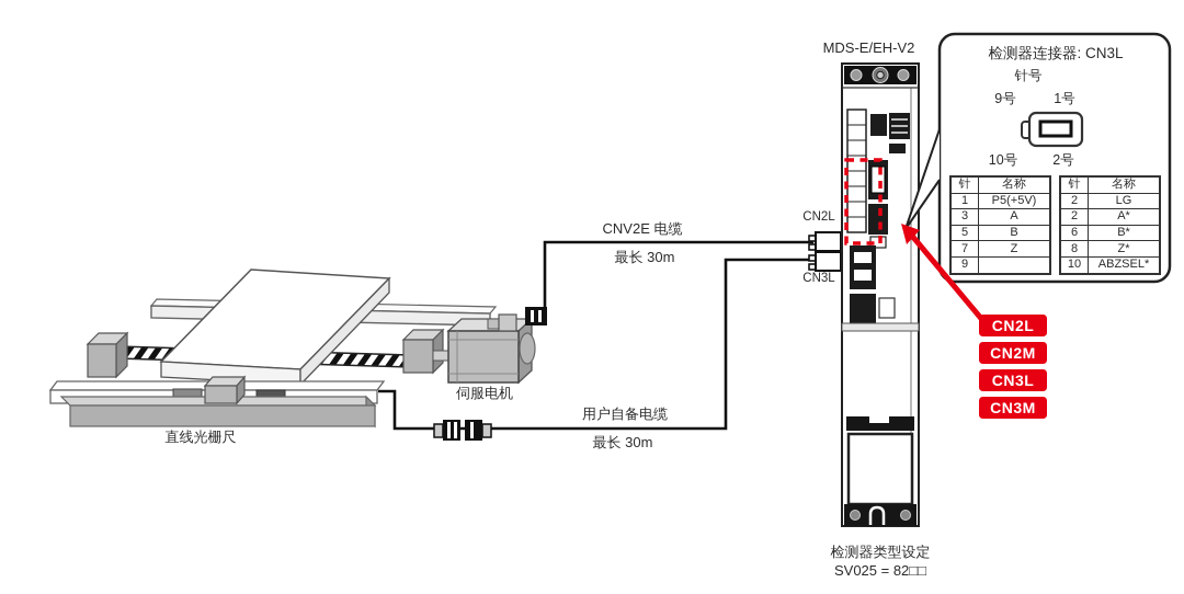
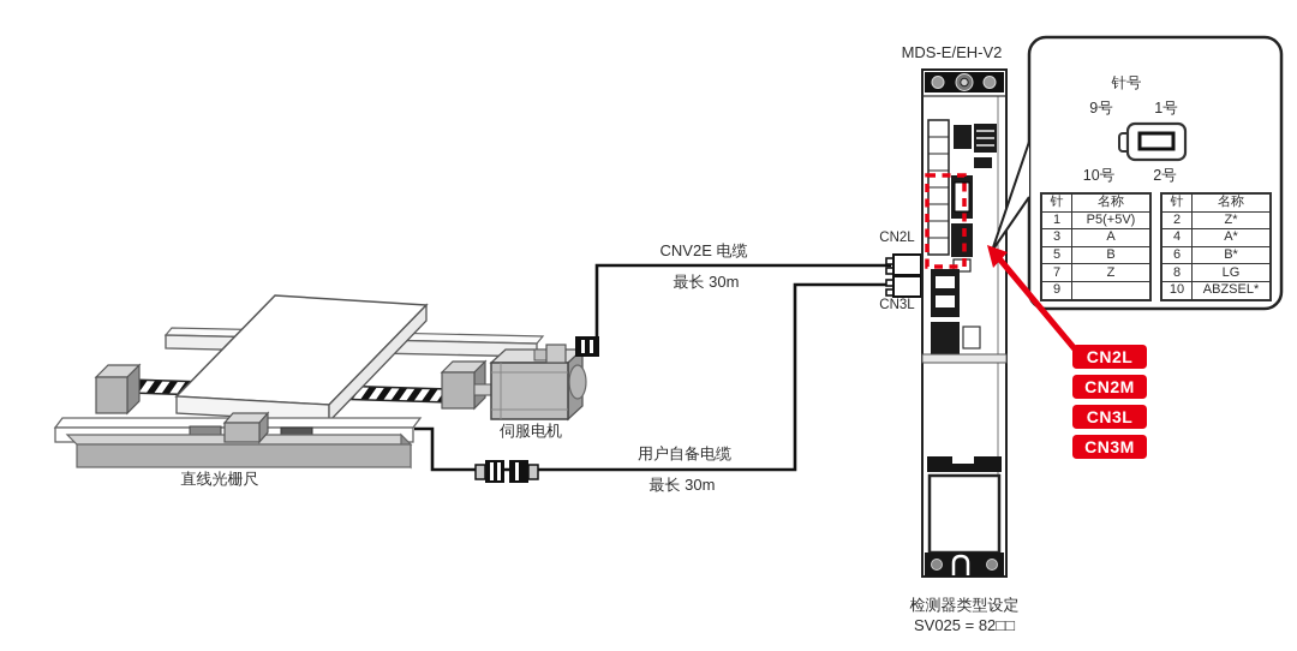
  MDS-E/EH-V2
  CN2L
  CN3L
  CNV2E 电缆
  最长 30m
  用户自备电缆
  最长 30m
  伺服电机
  直线光栅尺
  CN2L
  CN2M
  CN3L
  CN3M
  检测器类型设定
  SV025 = 82□□
- 检测器连接器: CN3L
  针号
  9号
  1号
  10号
  2号
  针	名称
  1	P5(+5V)
  3	A
  5	B
  7	Z
  9
  针	名称
- 2	LG
+ 2	Z*
- 2	A*
+ 4	A*
  6	B*
- 8	Z*
+ 8	LG
  10	ABZSEL*
